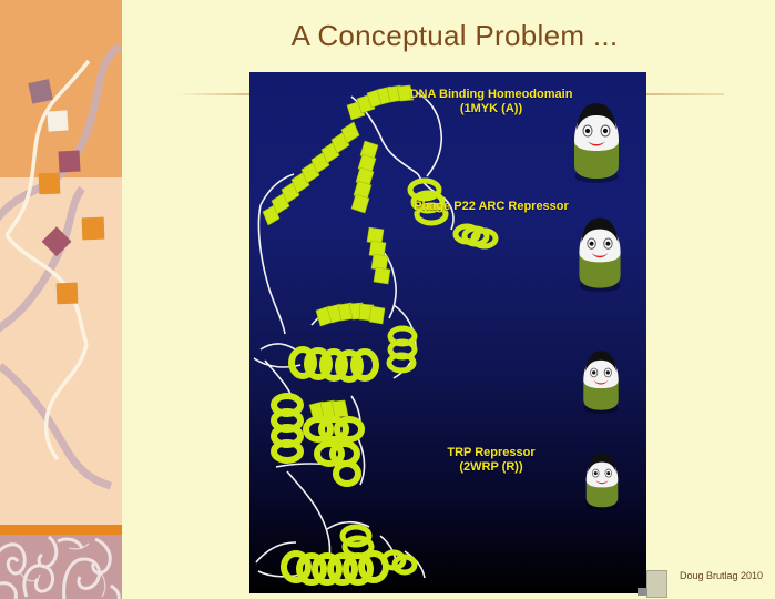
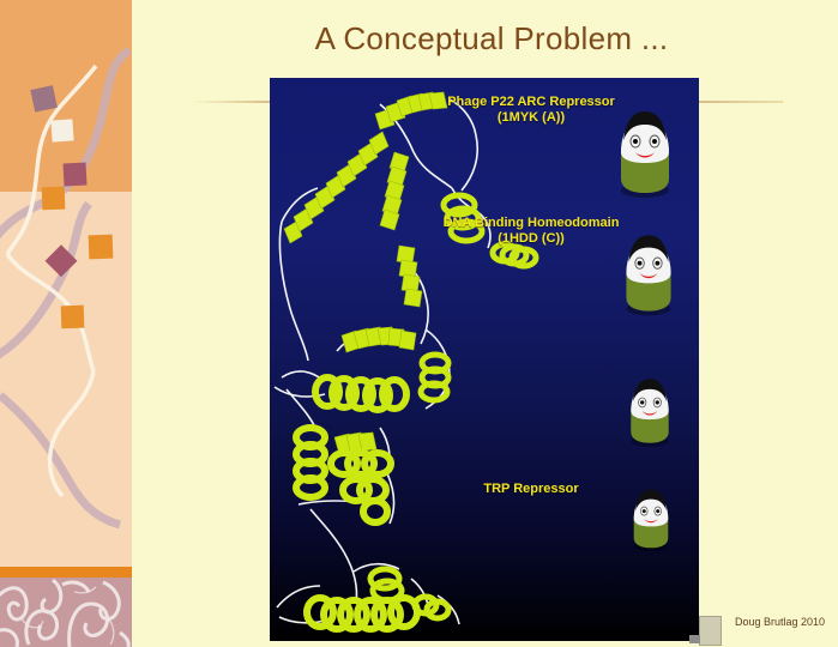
  A Conceptual Problem ...
- DNA Binding Homeodomain
+ Phage P22 ARC Repressor
  (1MYK (A))
- Phage P22 ARC Repressor
+ DNA Binding Homeodomain
+ (1HDD (C))
  TRP Repressor
- (2WRP (R))
  Doug Brutlag 2010
